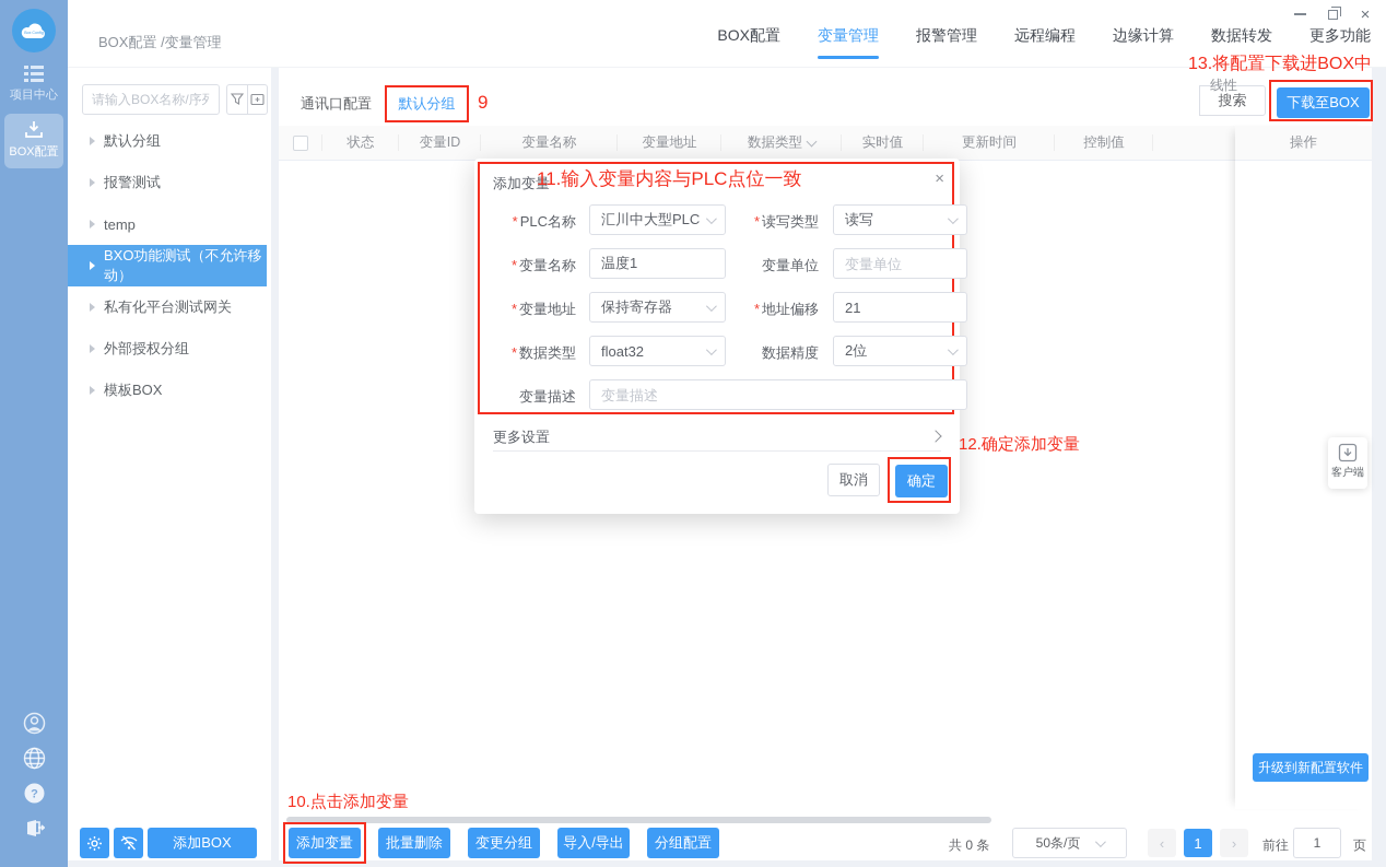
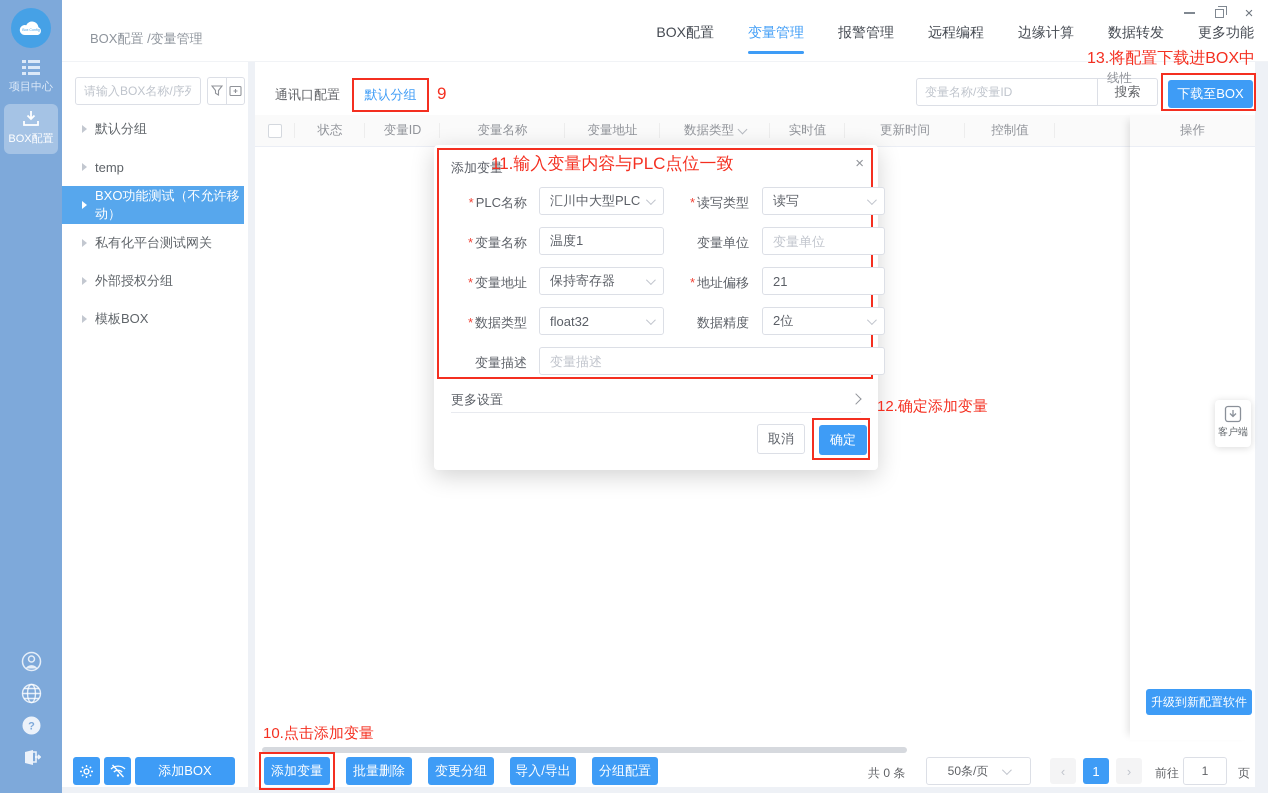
  项目中心
  BOX配置
  ?
  ×
  BOX配置 /变量管理
  BOX配置
  变量管理
  报警管理
  远程编程
  边缘计算
  数据转发
  更多功能
  请输入BOX名称/序列
  默认分组
- 报警测试
  temp
  BXO功能测试（不允许移动）
  私有化平台测试网关
  外部授权分组
  模板BOX
  添加BOX
  通讯口配置
  默认分组
  9
+ 变量名称/变量ID
  搜索
  下载至BOX
  状态
  变量ID
  变量名称
  变量地址
  数据类型
  实时值
  更新时间
  控制值
  线性
  操作
  10.点击添加变量
  添加变量
  批量删除
  变更分组
  导入/导出
  分组配置
  升级到新配置软件
  共 0 条
  50条/页
  ‹
  1
  ›
  前往
  1
  页
  客户端
  添加变量
  11.输入变量内容与PLC点位一致
  ×
  * PLC名称
  汇川中大型PLC
  * 读写类型
  读写
  * 变量名称
  温度1
  变量单位
  变量单位
  * 变量地址
  保持寄存器
  * 地址偏移
  21
  * 数据类型
  float32
  数据精度
  2位
  变量描述
  变量描述
  更多设置
  取消
  确定
  13.将配置下载进BOX中
  12.确定添加变量
